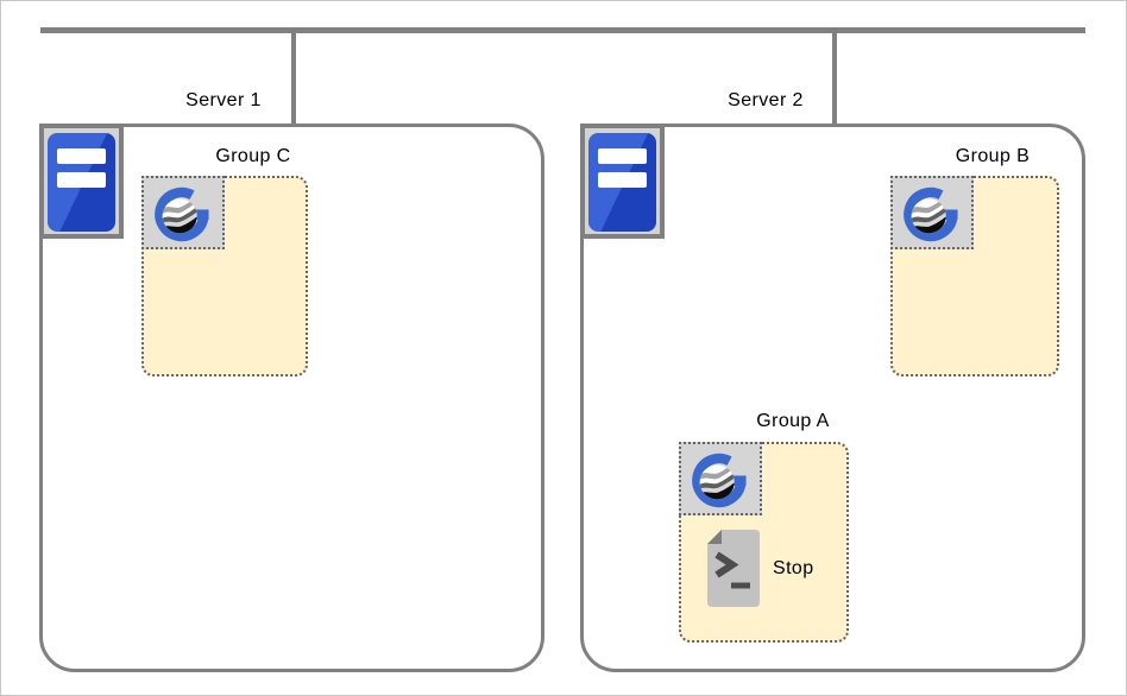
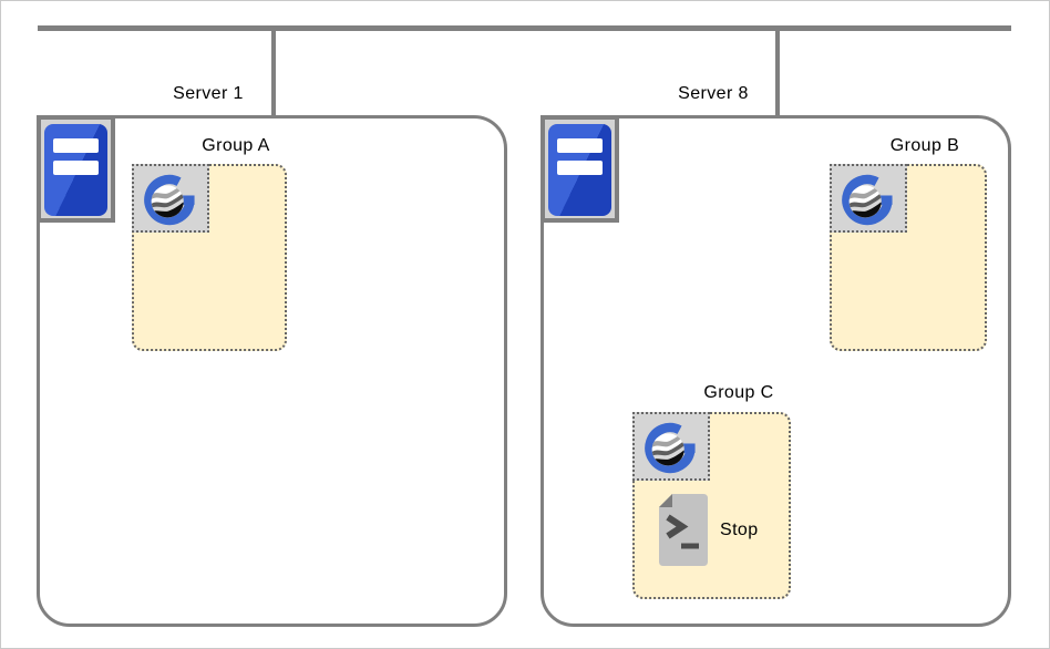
  Server 1
- Server 2
+ Server 8
- Group C
+ Group A
  Group B
- Group A
+ Group C
  Stop
